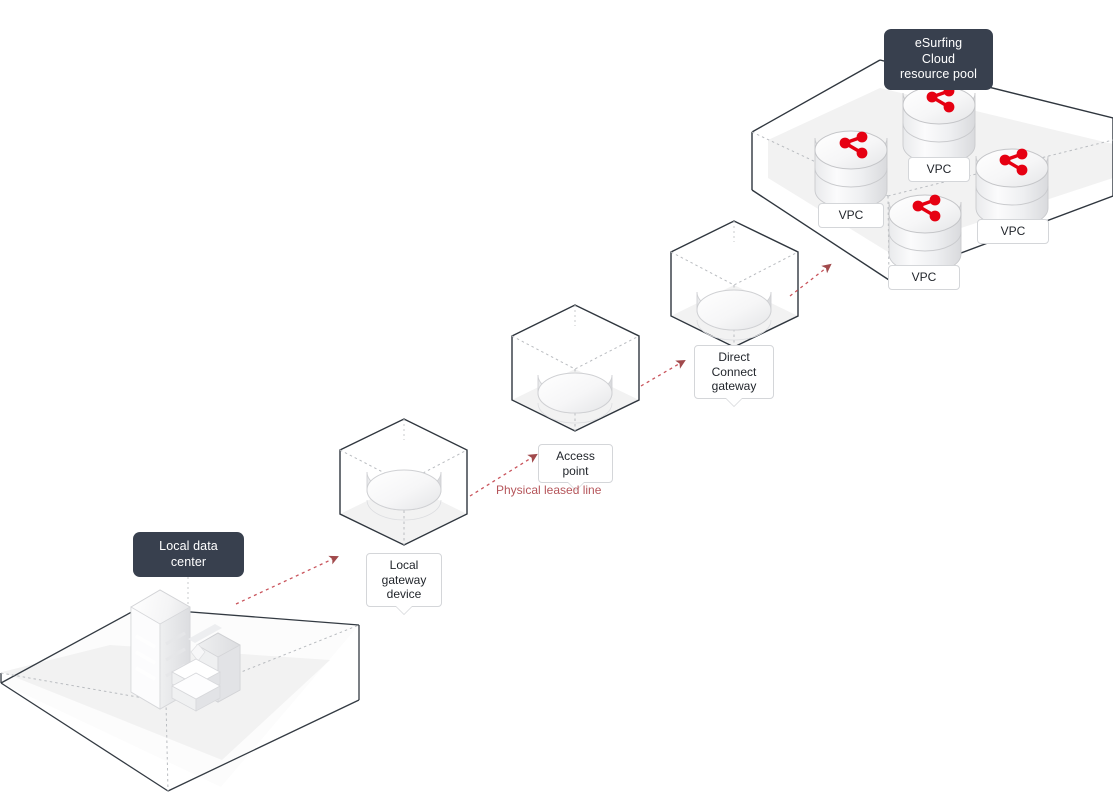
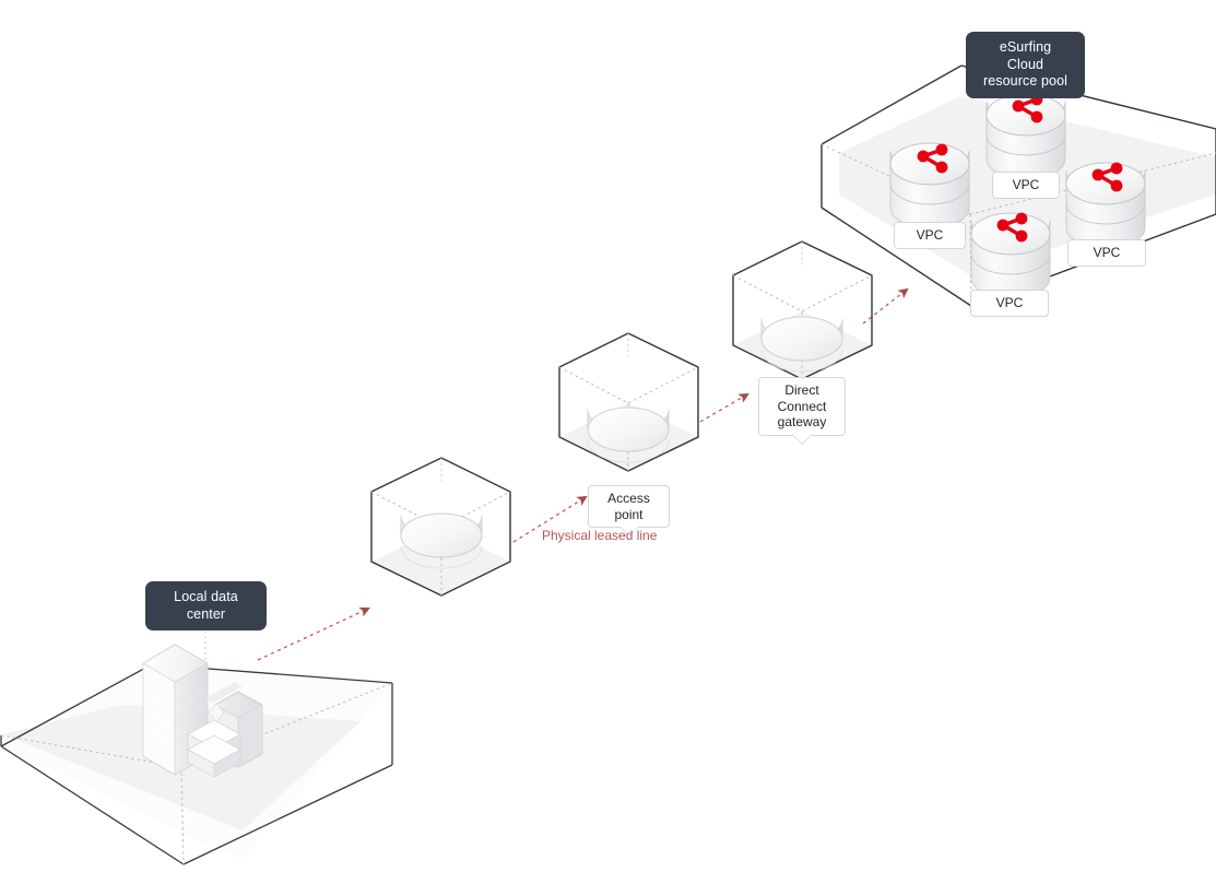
  Local data center
  eSurfing Cloud
  resource pool
- Local gateway
- device
  Access point
  Direct Connect
  gateway
  VPC
  VPC
  VPC
  VPC
  Physical leased line
